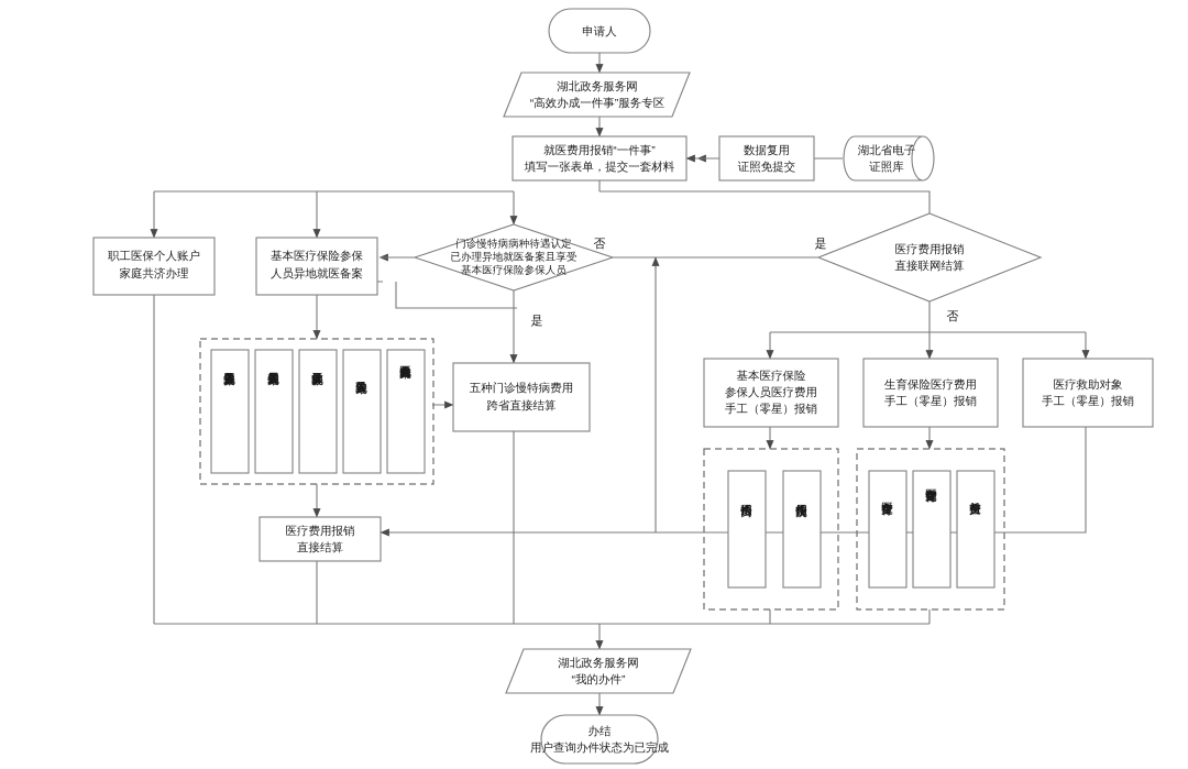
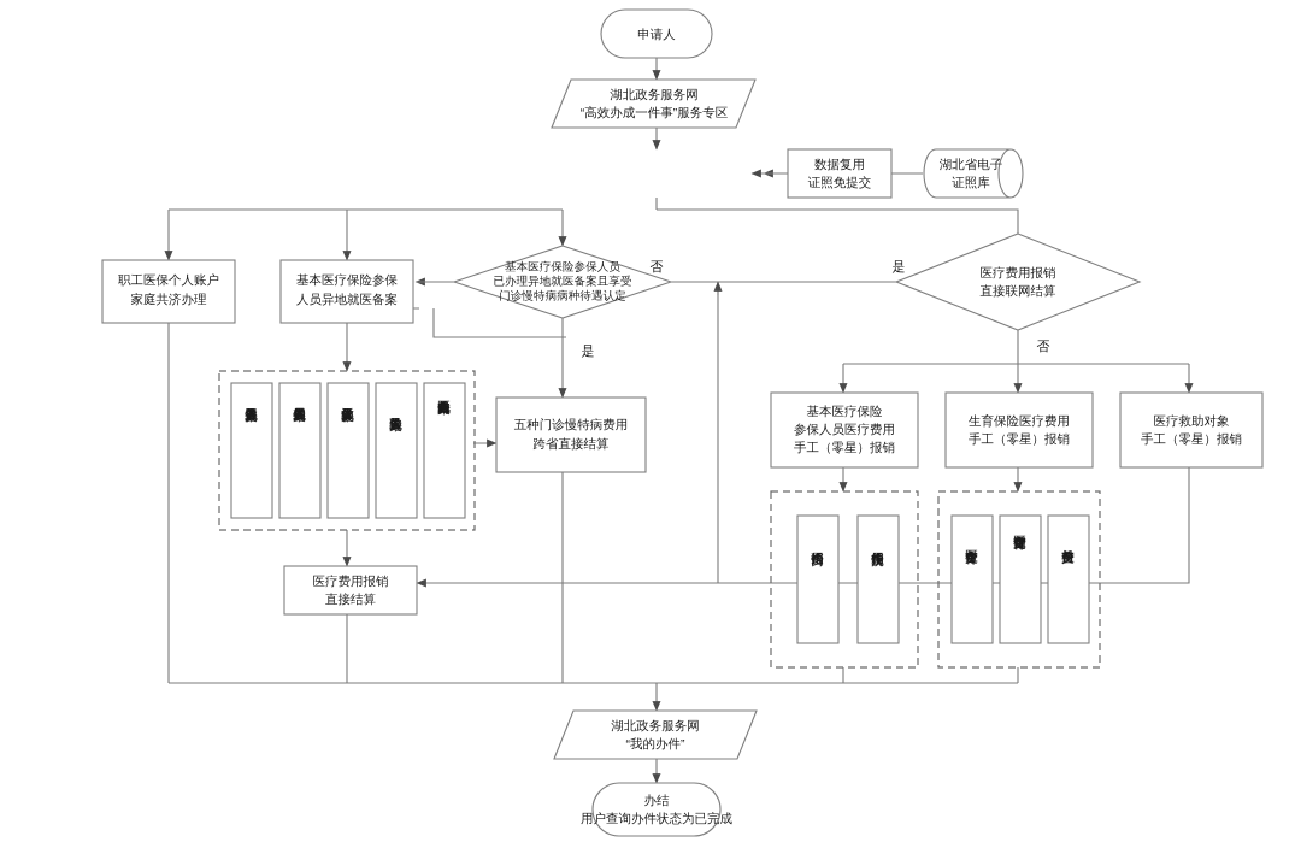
  否
  是
  是
  否
  申请人
  湖北政务服务网
  “高效办成一件事”服务专区
- 就医费用报销“一件事”
- 填写一张表单，提交一套材料
  数据复用
  证照免提交
  湖北省电子
  证照库
  职工医保个人账户
  家庭共济办理
  基本医疗保险参保
  人员异地就医备案
- 门诊慢特病病种待遇认定
+ 基本医疗保险参保人员
  已办理异地就医备案且享受
- 基本医疗保险参保人员
+ 门诊慢特病病种待遇认定
  医疗费用报销
  直接联网结算
  五种门诊慢特病费用
  跨省直接结算
  医疗费用报销
  直接结算
  基本医疗保险
  参保人员医疗费用
  手工（零星）报销
  生育保险医疗费用
  手工（零星）报销
  医疗救助对象
  手工（零星）报销
  湖北政务服务网
  “我的办件”
  办结
  用户查询办件状态为已完成
